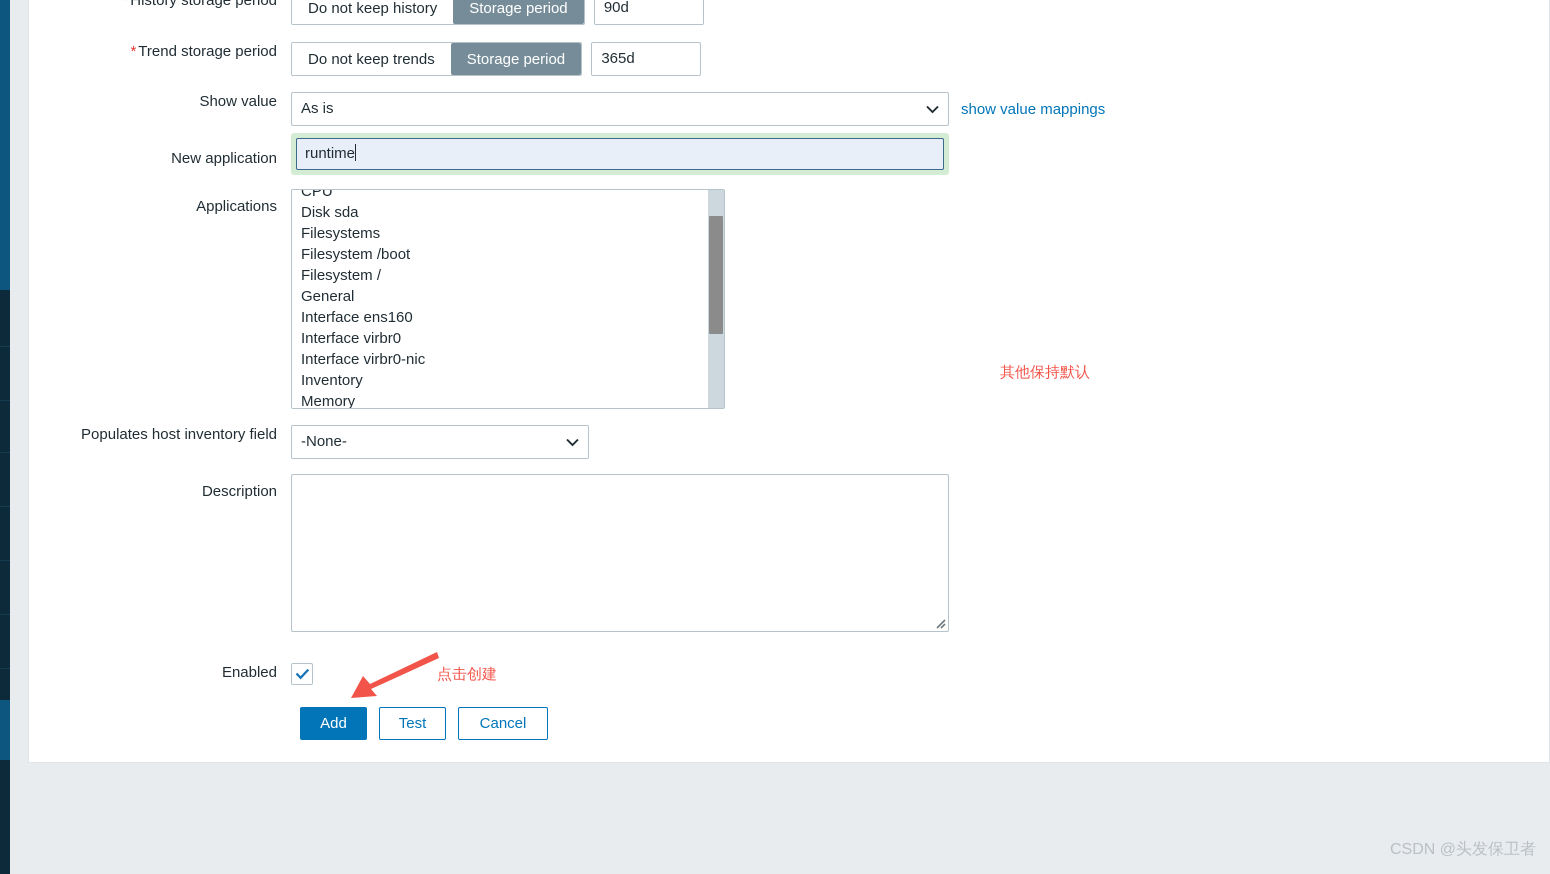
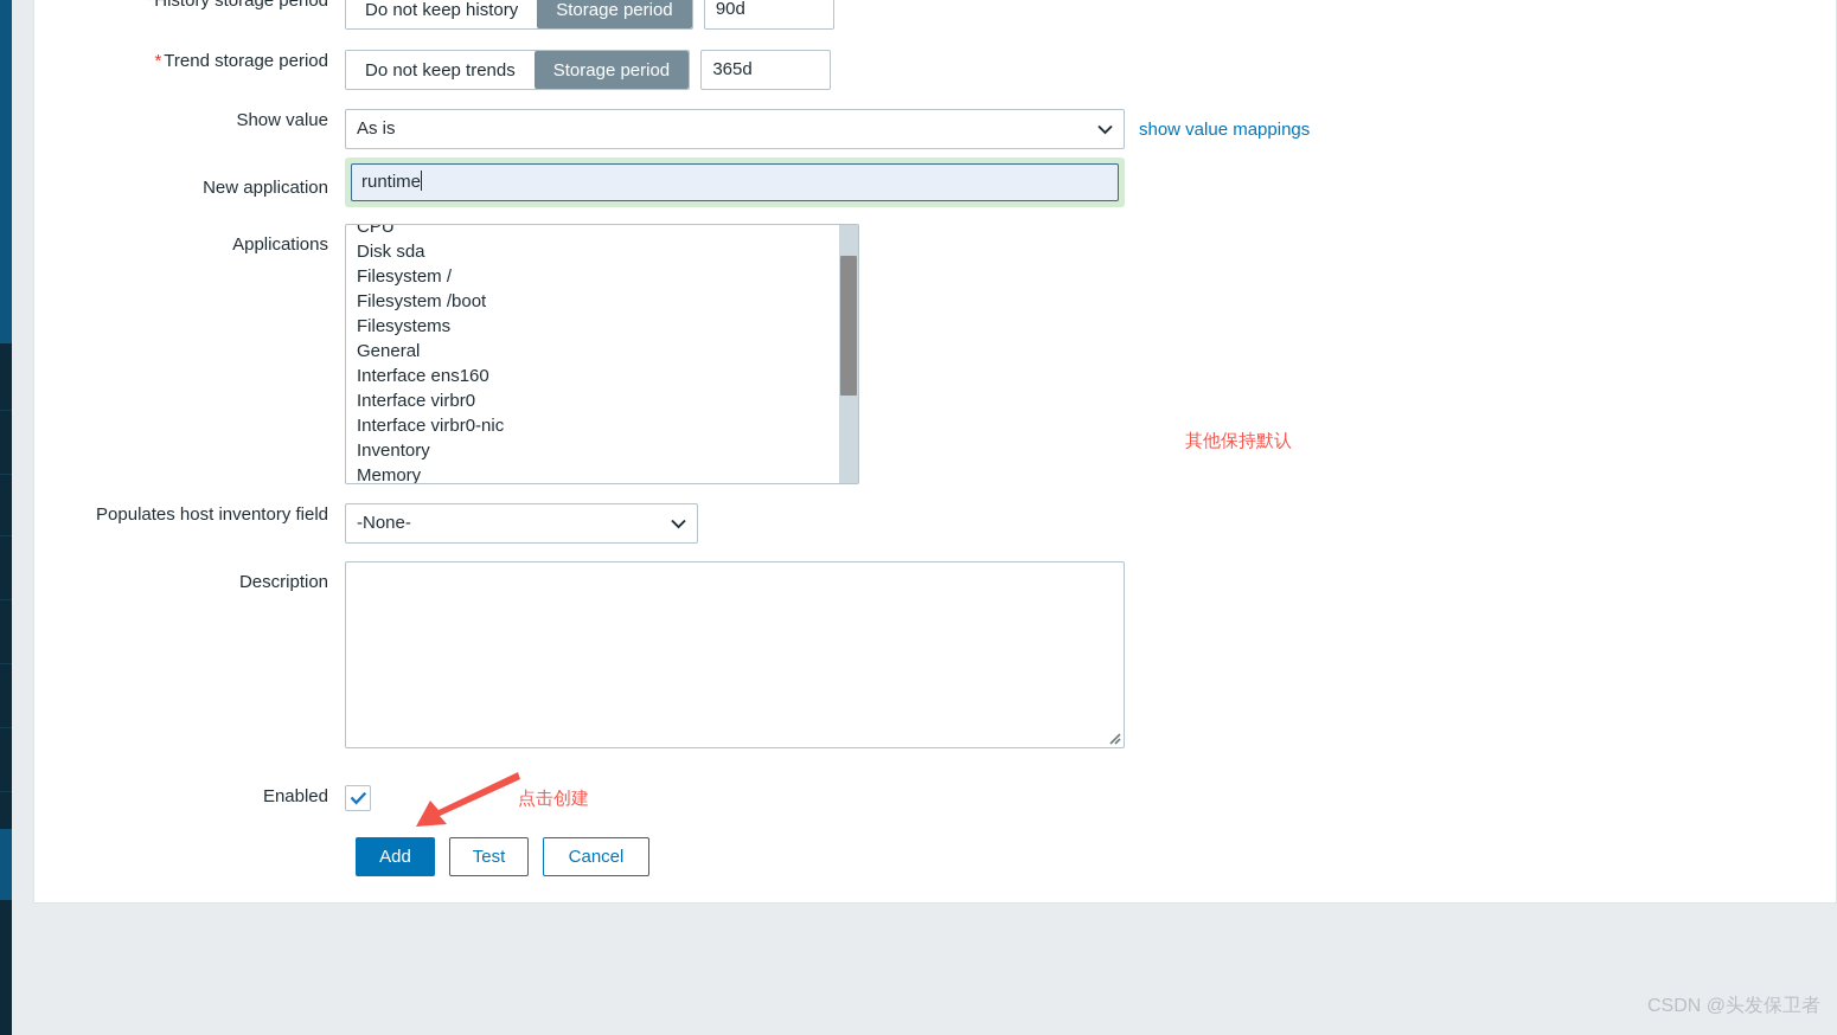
  History storage period
  Do not keep history
  Storage period
  90d
  *Trend storage period
  Do not keep trends
  Storage period
  365d
  Show value
  As is
  show value mappings
  New application
  runtime
  Applications
  CPU
  Disk sda
- Filesystems
+ Filesystem /
  Filesystem /boot
- Filesystem /
+ Filesystems
  General
  Interface ens160
  Interface virbr0
  Interface virbr0-nic
  Inventory
  Memory
  Populates host inventory field
  -None-
  Description
  Enabled
  Add
  Test
  Cancel
  其他保持默认
  点击创建
  CSDN @头发保卫者
